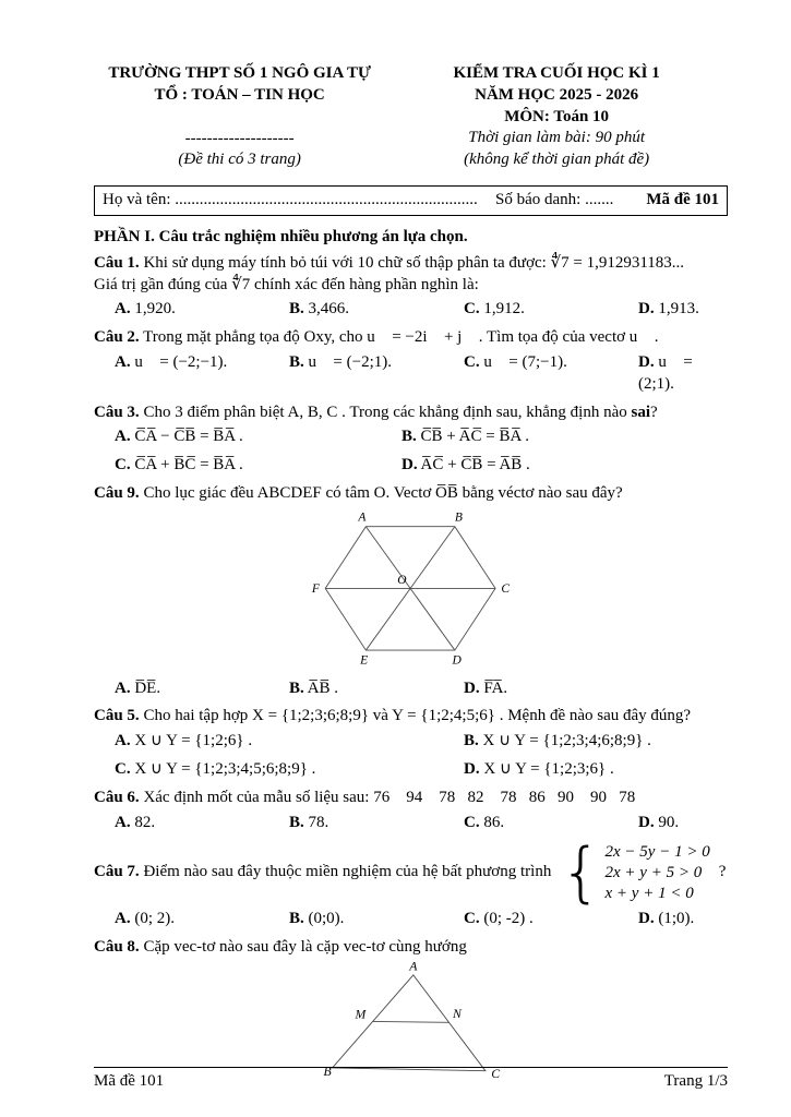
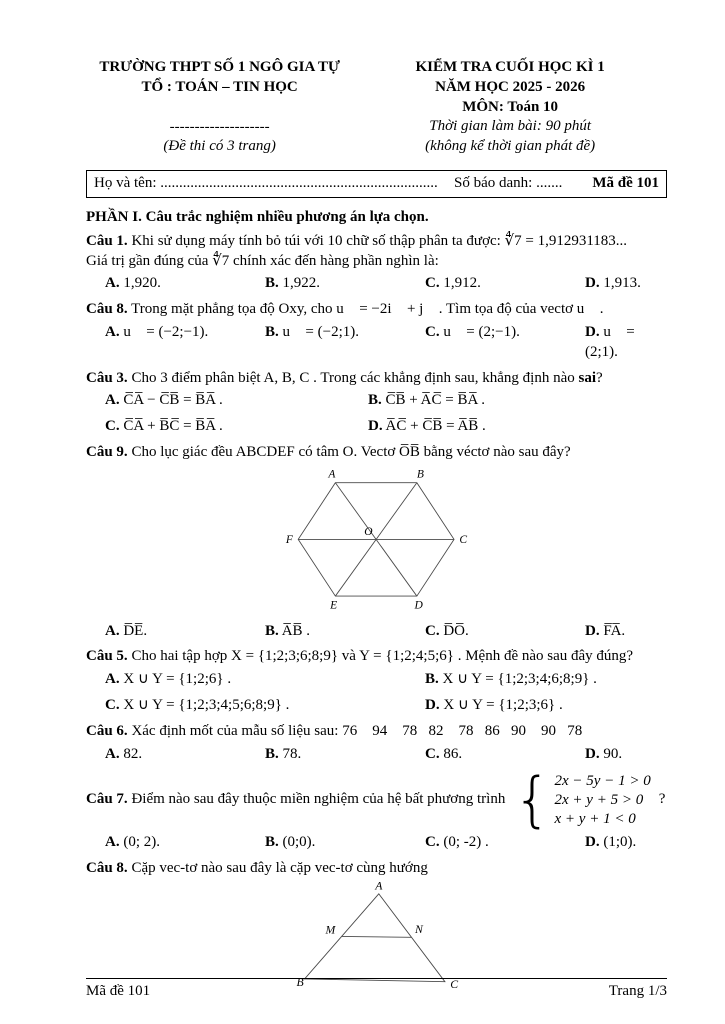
  TRƯỜNG THPT SỐ 1 NGÔ GIA TỰ
  TỔ : TOÁN – TIN HỌC
  --------------------
  (Đề thi có 3 trang)
  KIỂM TRA CUỐI HỌC KÌ 1
  NĂM HỌC 2025 - 2026
  MÔN: Toán 10
  Thời gian làm bài: 90 phút
  (không kể thời gian phát đề)
  Họ và tên: ..........................................................................
  Số báo danh: .......
  Mã đề 101
  PHẦN I. Câu trắc nghiệm nhiều phương án lựa chọn.
  Câu 1. Khi sử dụng máy tính bỏ túi với 10 chữ số thập phân ta được: ∜7 = 1,912931183...
  Giá trị gần đúng của ∜7 chính xác đến hàng phần nghìn là:
  A. 1,920.
- B. 3,466.
+ B. 1,922.
  C. 1,912.
  D. 1,913.
- Câu 2. Trong mặt phẳng tọa độ Oxy, cho u⃗ = −2i⃗ + j⃗ . Tìm tọa độ của vectơ u⃗ .
+ Câu 8. Trong mặt phẳng tọa độ Oxy, cho u⃗ = −2i⃗ + j⃗ . Tìm tọa độ của vectơ u⃗ .
  A. u⃗ = (−2;−1).
  B. u⃗ = (−2;1).
- C. u⃗ = (7;−1).
+ C. u⃗ = (2;−1).
  D. u⃗ = (2;1).
  Câu 3. Cho 3 điểm phân biệt A, B, C . Trong các khẳng định sau, khẳng định nào sai?
  A. C̅A̅ − C̅B̅ = B̅A̅ .
  B. C̅B̅ + A̅C̅ = B̅A̅ .
  C. C̅A̅ + B̅C̅ = B̅A̅ .
  D. A̅C̅ + C̅B̅ = A̅B̅ .
  Câu 9. Cho lục giác đều ABCDEF có tâm O. Vectơ O̅B̅ bằng véctơ nào sau đây?
  A
  B
  C
  D
  E
  F
  O
  A. D̅E̅.
  B. A̅B̅ .
+ C. D̅O̅.
  D. F̅A̅.
  Câu 5. Cho hai tập hợp X = {1;2;3;6;8;9} và Y = {1;2;4;5;6} . Mệnh đề nào sau đây đúng?
  A. X ∪ Y = {1;2;6} .
  B. X ∪ Y = {1;2;3;4;6;8;9} .
  C. X ∪ Y = {1;2;3;4;5;6;8;9} .
  D. X ∪ Y = {1;2;3;6} .
  Câu 6. Xác định mốt của mẫu số liệu sau: 76 94 78 82 78 86 90 90 78
  A. 82.
  B. 78.
  C. 86.
  D. 90.
  Câu 7. Điểm nào sau đây thuộc miền nghiệm của hệ bất phương trình
  {
  2x − 5y − 1 > 0
  2x + y + 5 > 0
  x + y + 1 < 0
  ?
  A. (0; 2).
  B. (0;0).
  C. (0; -2) .
  D. (1;0).
  Câu 8. Cặp vec-tơ nào sau đây là cặp vec-tơ cùng hướng
  A
  B
  C
  M
  N
  Mã đề 101
  Trang 1/3
